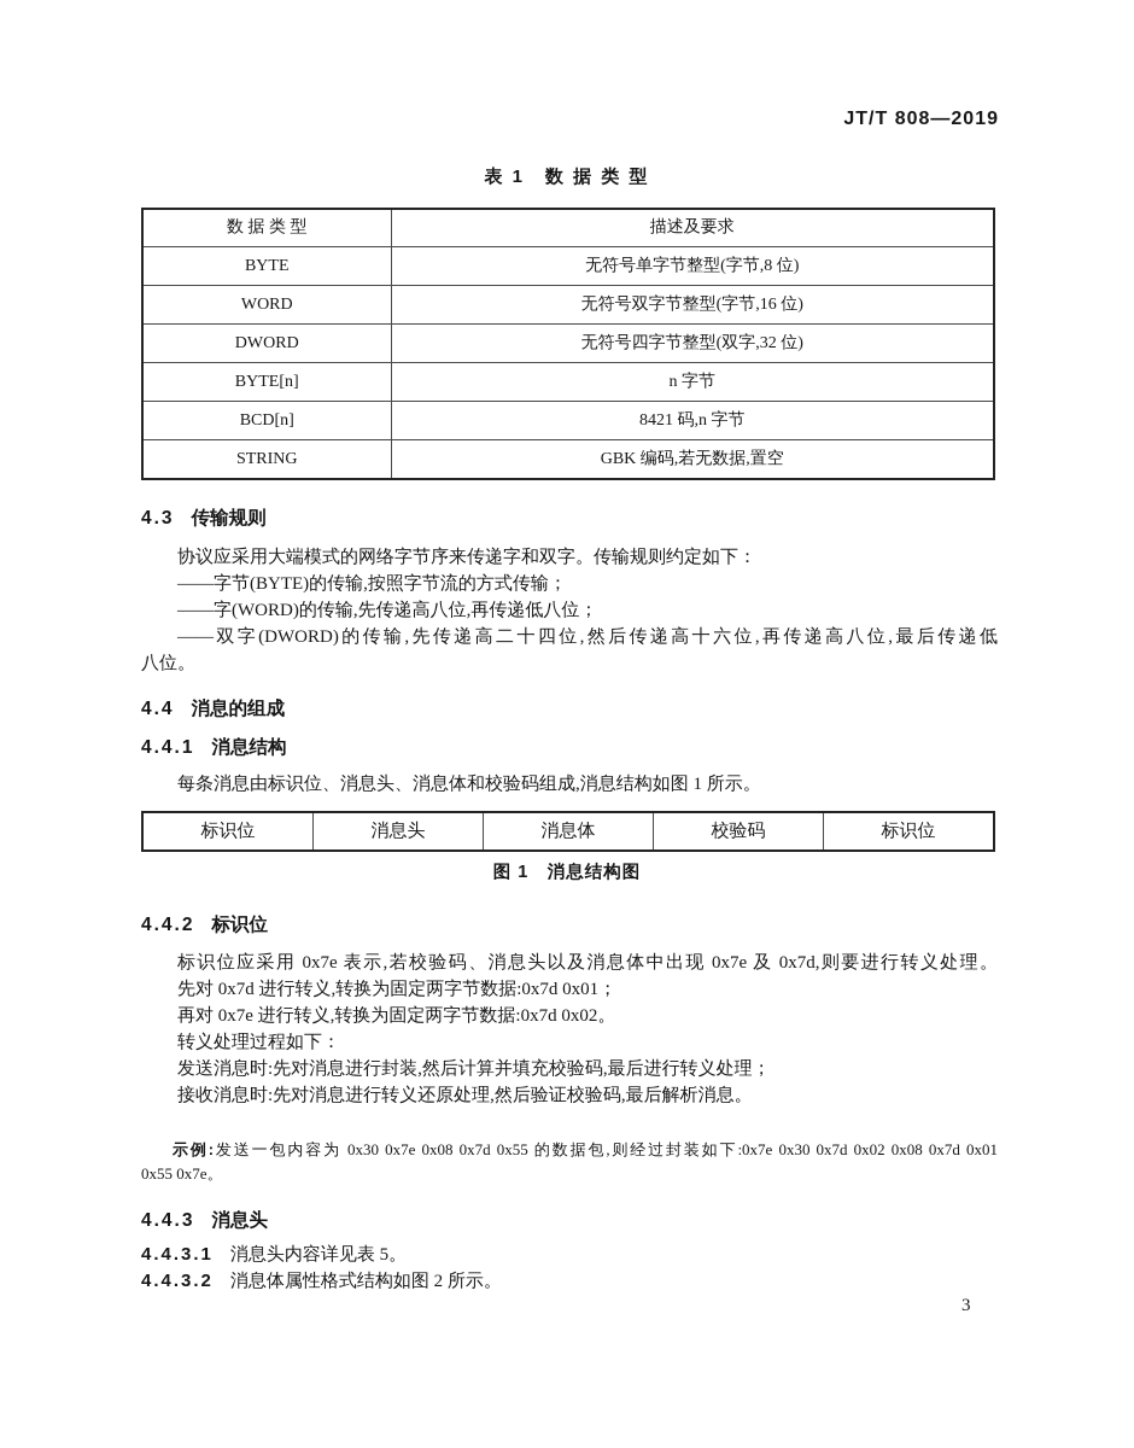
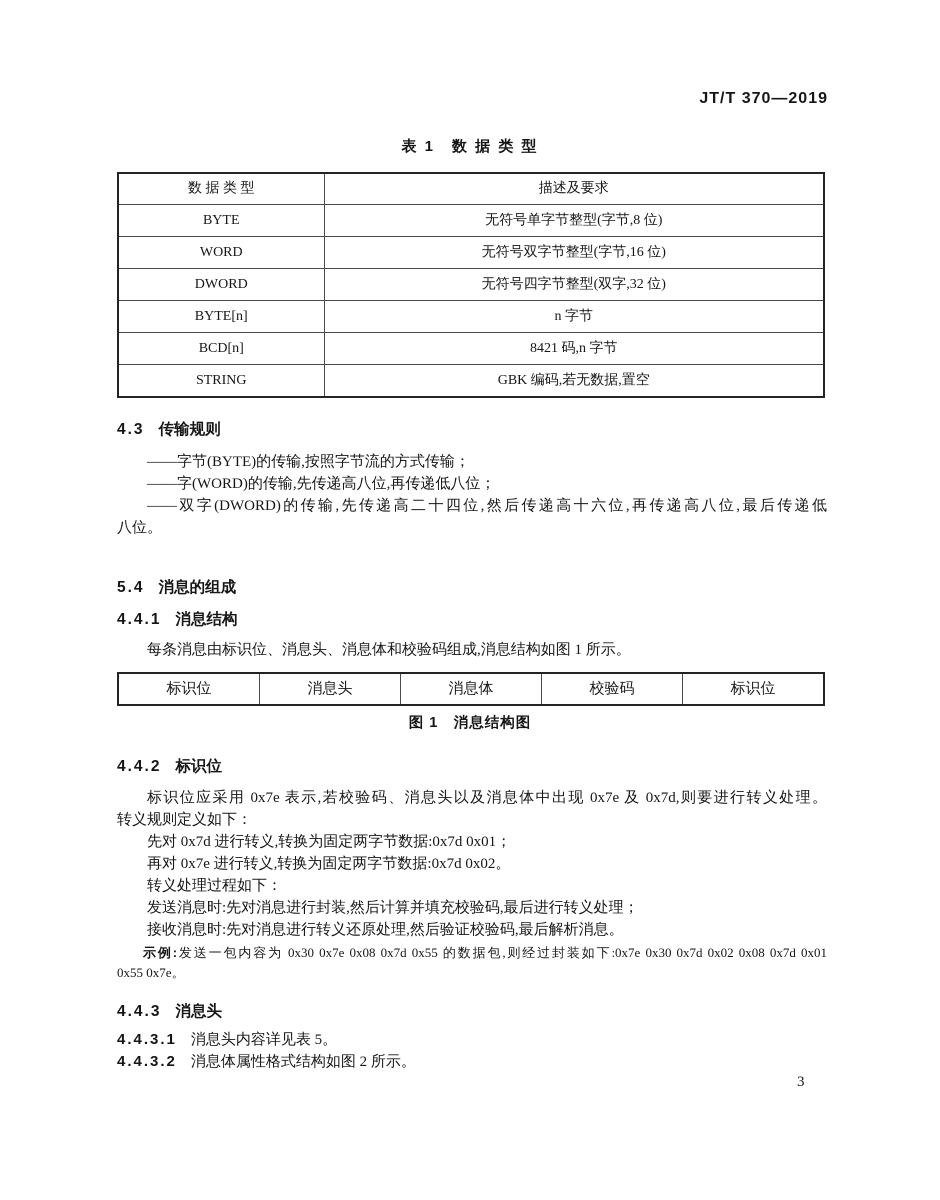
- JT/T 808—2019
+ JT/T 370—2019
  表 1 数 据 类 型
  数 据 类 型	描述及要求
  BYTE	无符号单字节整型(字节,8 位)
  WORD	无符号双字节整型(字节,16 位)
  DWORD	无符号四字节整型(双字,32 位)
  BYTE[n]	n 字节
  BCD[n]	8421 码,n 字节
  STRING	GBK 编码,若无数据,置空
  4.3 传输规则
- 协议应采用大端模式的网络字节序来传递字和双字。传输规则约定如下：
  ——字节(BYTE)的传输,按照字节流的方式传输；
  ——字(WORD)的传输,先传递高八位,再传递低八位；
  ——双字(DWORD)的传输,先传递高二十四位,然后传递高十六位,再传递高八位,最后传递低
  八位。
- 4.4 消息的组成
+ 5.4 消息的组成
  4.4.1 消息结构
  每条消息由标识位、消息头、消息体和校验码组成,消息结构如图 1 所示。
  标识位
  消息头
  消息体
  校验码
  标识位
  图 1 消息结构图
  4.4.2 标识位
  标识位应采用 0x7e 表示,若校验码、消息头以及消息体中出现 0x7e 及 0x7d,则要进行转义处理。
+ 转义规则定义如下：
  先对 0x7d 进行转义,转换为固定两字节数据:0x7d 0x01；
  再对 0x7e 进行转义,转换为固定两字节数据:0x7d 0x02。
  转义处理过程如下：
  发送消息时:先对消息进行封装,然后计算并填充校验码,最后进行转义处理；
  接收消息时:先对消息进行转义还原处理,然后验证校验码,最后解析消息。
  示例:发送一包内容为 0x30 0x7e 0x08 0x7d 0x55 的数据包,则经过封装如下:0x7e 0x30 0x7d 0x02 0x08 0x7d 0x01
  0x55 0x7e。
  4.4.3 消息头
  4.4.3.1 消息头内容详见表 5。
  4.4.3.2 消息体属性格式结构如图 2 所示。
  3
